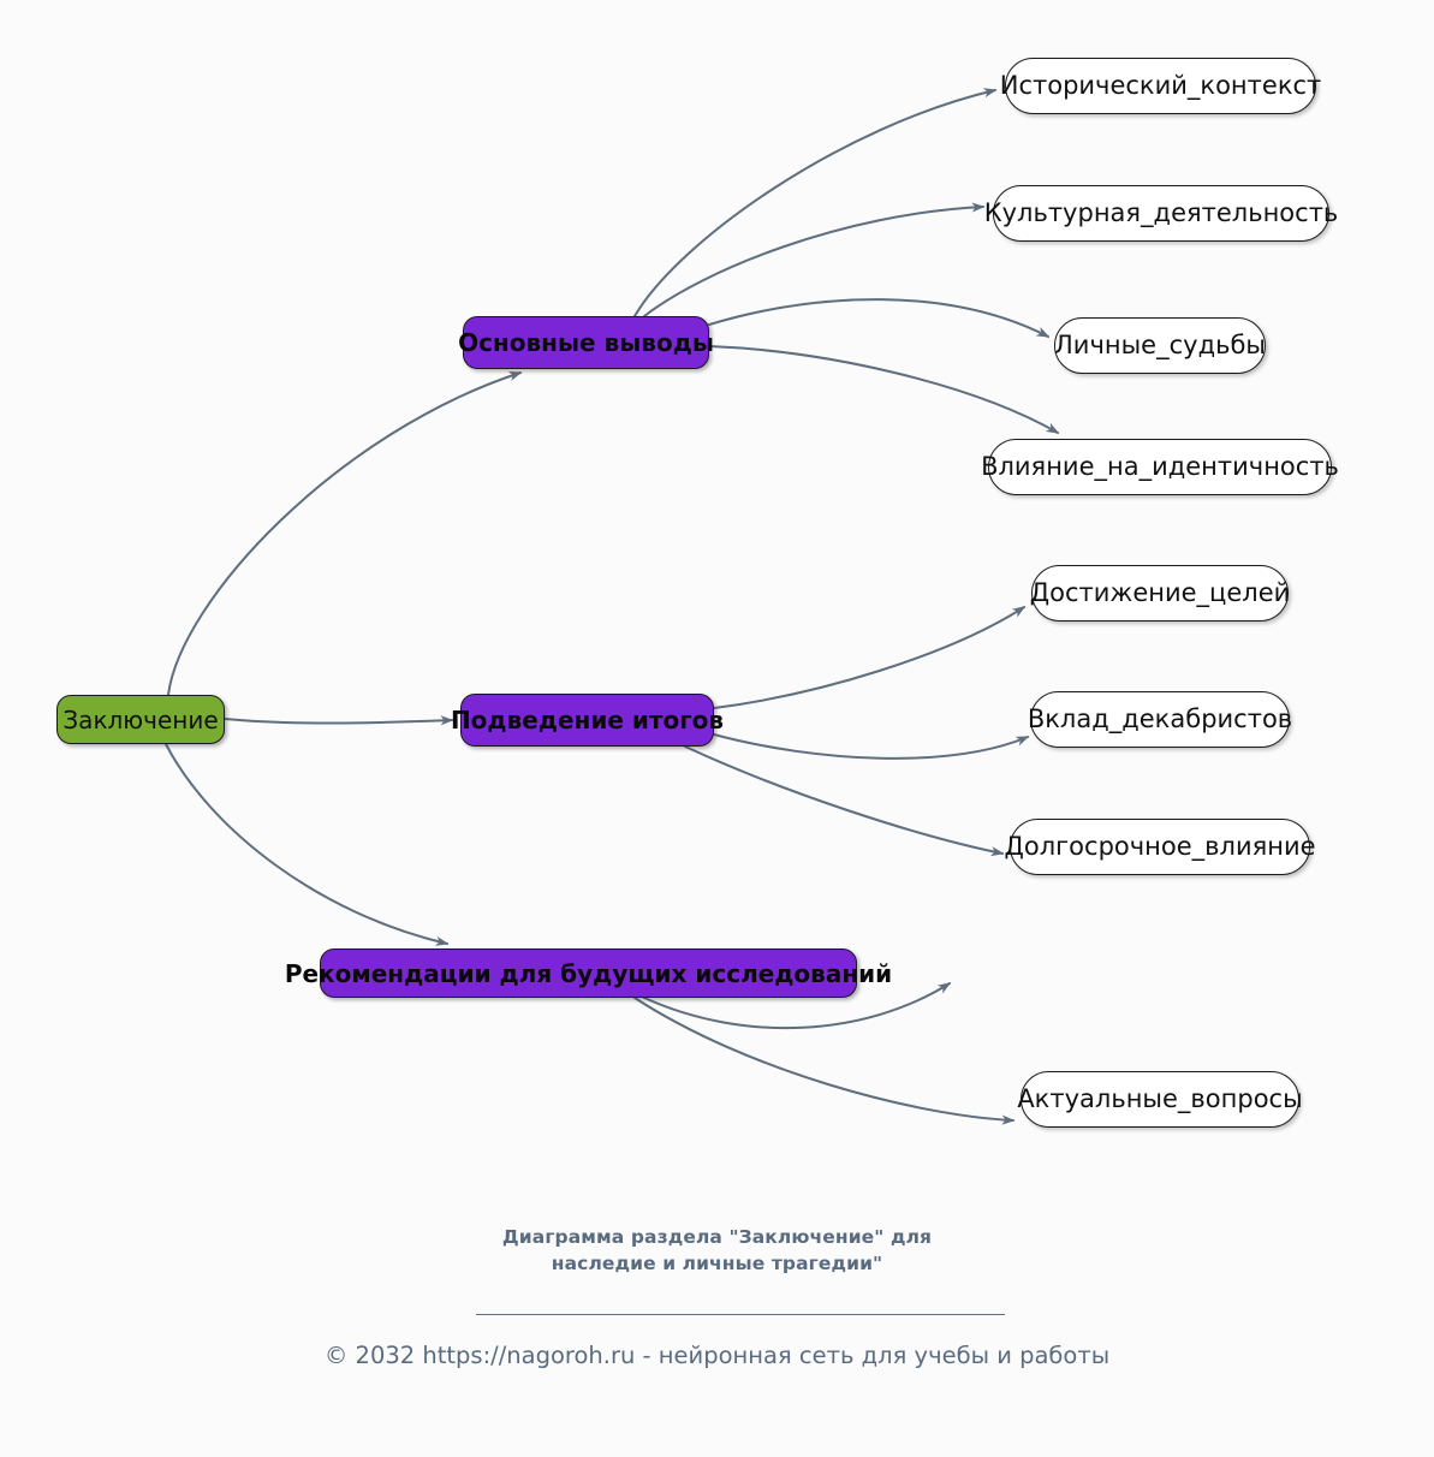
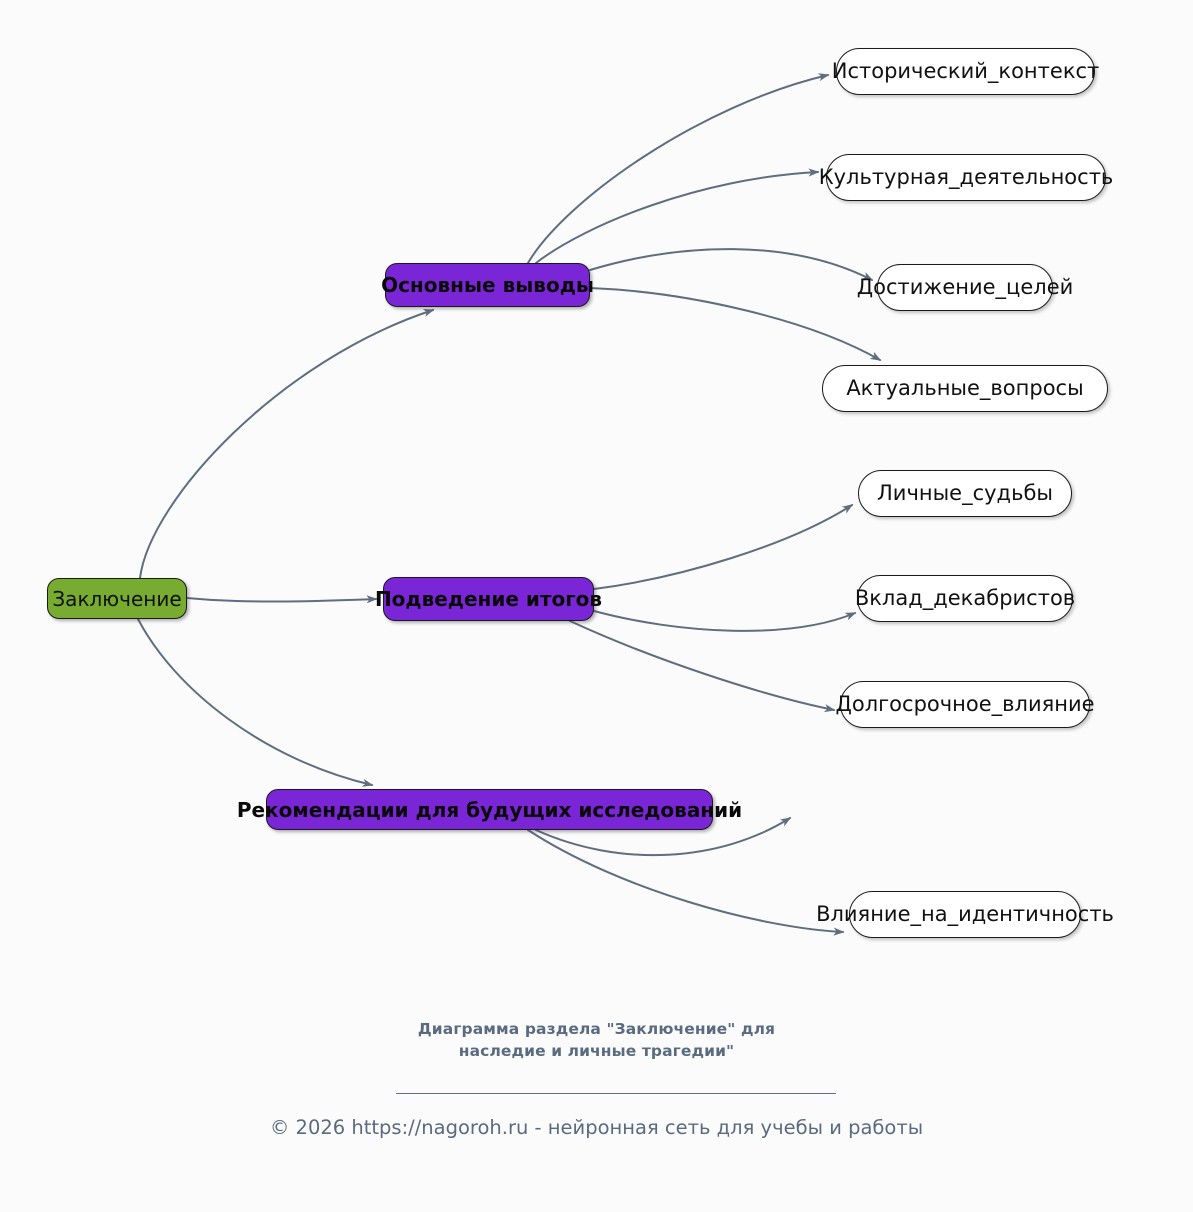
  Заключение
  Основные выводы
  Подведение итогов
  Рекомендации для будущих исследований
  Исторический_контекст
  Культурная_деятельность
- Личные_судьбы
+ Достижение_целей
- Влияние_на_идентичность
+ Актуальные_вопросы
- Достижение_целей
+ Личные_судьбы
  Вклад_декабристов
  Долгосрочное_влияние
- Актуальные_вопросы
+ Влияние_на_идентичность
  Диаграмма раздела "Заключение" для
  наследие и личные трагедии"
- © 2032 https://nagoroh.ru - нейронная сеть для учебы и работы
+ © 2026 https://nagoroh.ru - нейронная сеть для учебы и работы
